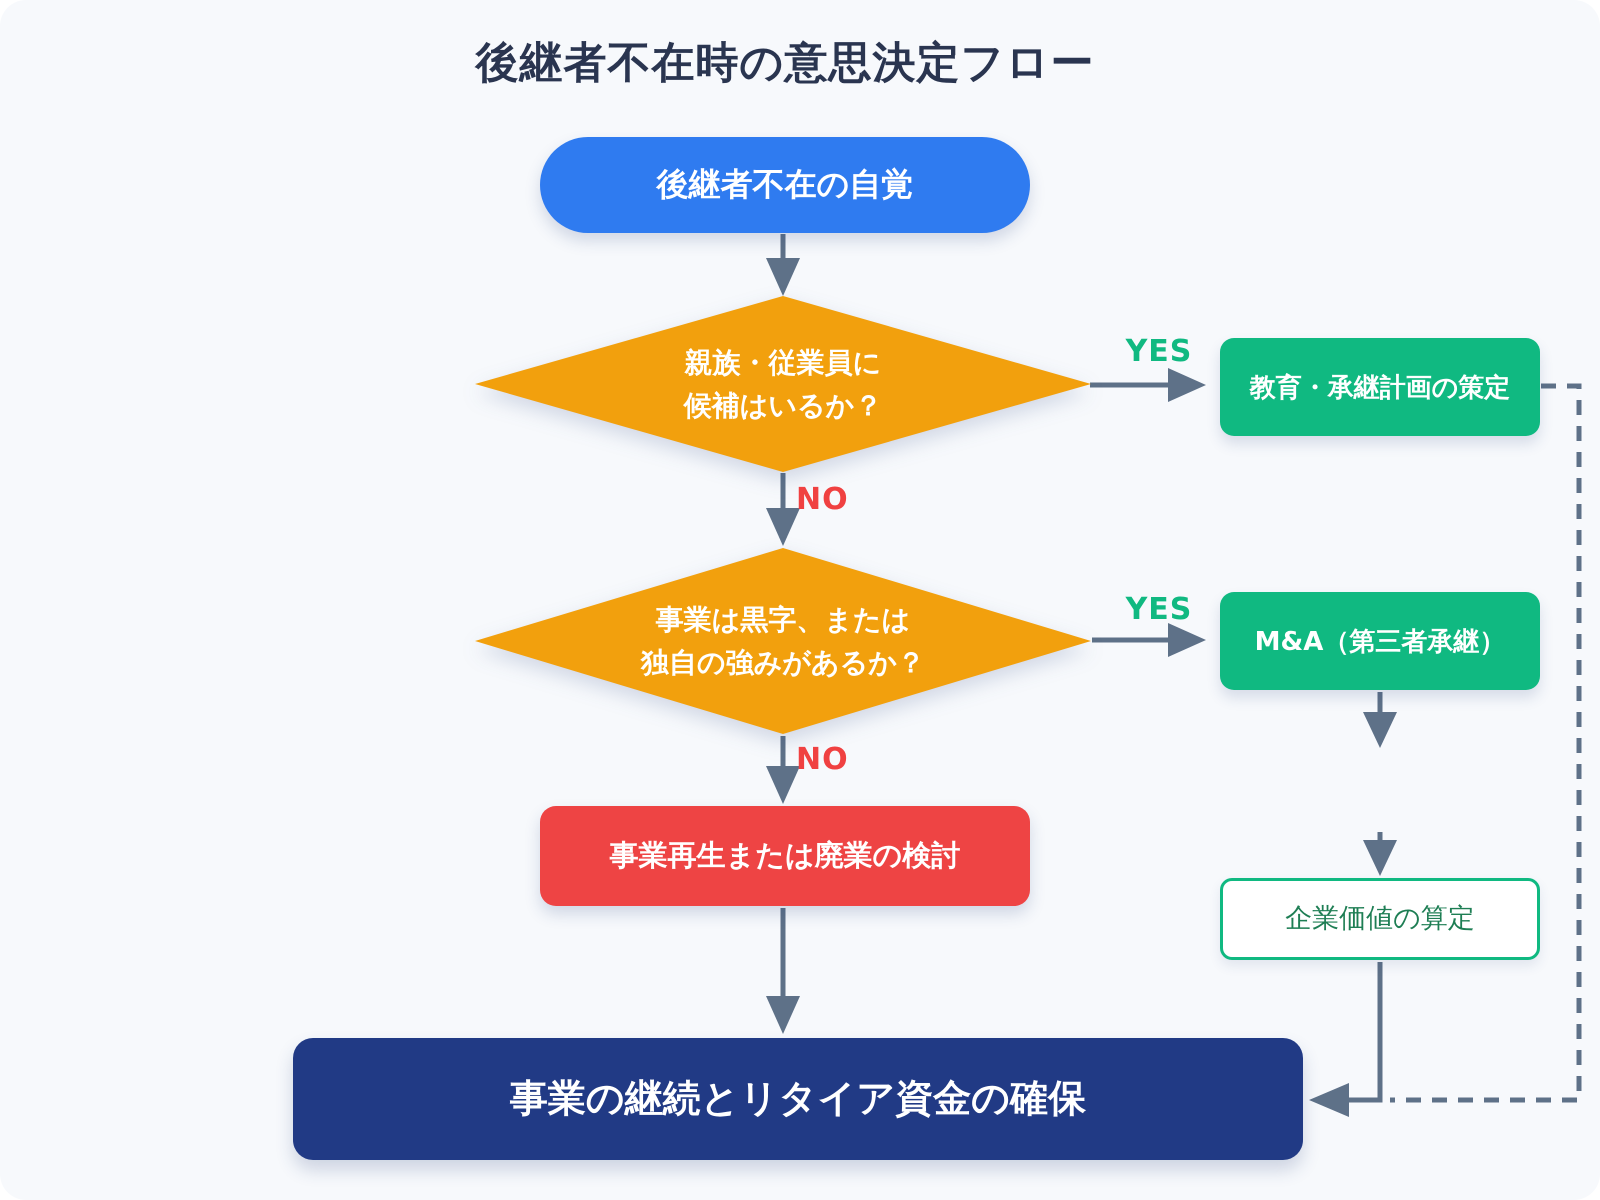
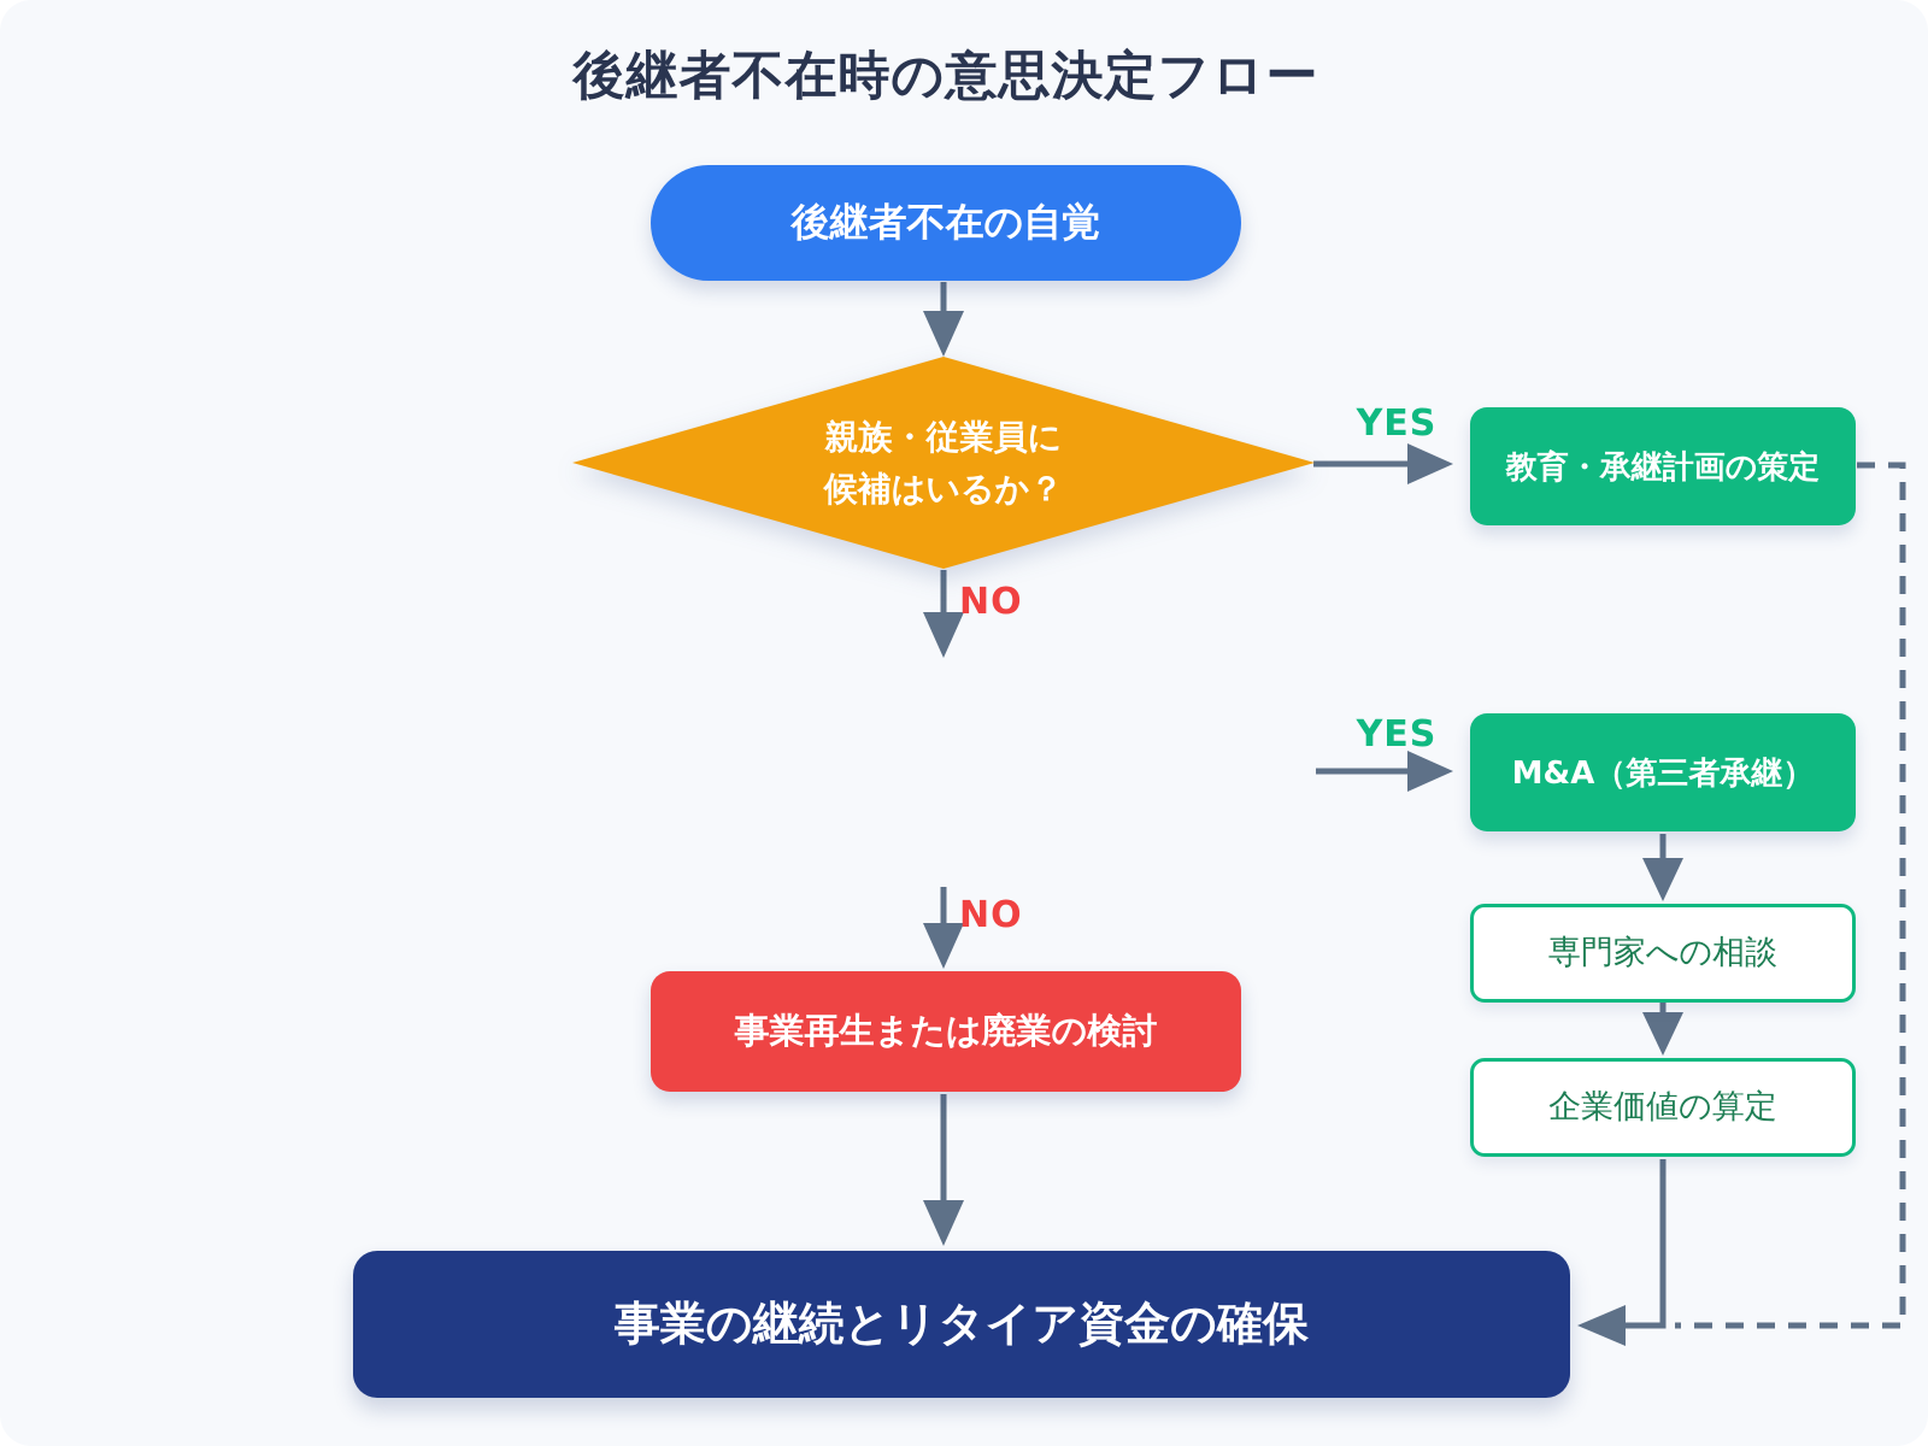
  後継者不在時の意思決定フロー
  後継者不在の自覚
  親族・従業員に
  候補はいるか？
  教育・承継計画の策定
- 事業は黒字、または
- 独自の強みがあるか？
  M&A（第三者承継）
+ 専門家への相談
  企業価値の算定
  事業再生または廃業の検討
  事業の継続とリタイア資金の確保
  YES
  NO
  YES
  NO
